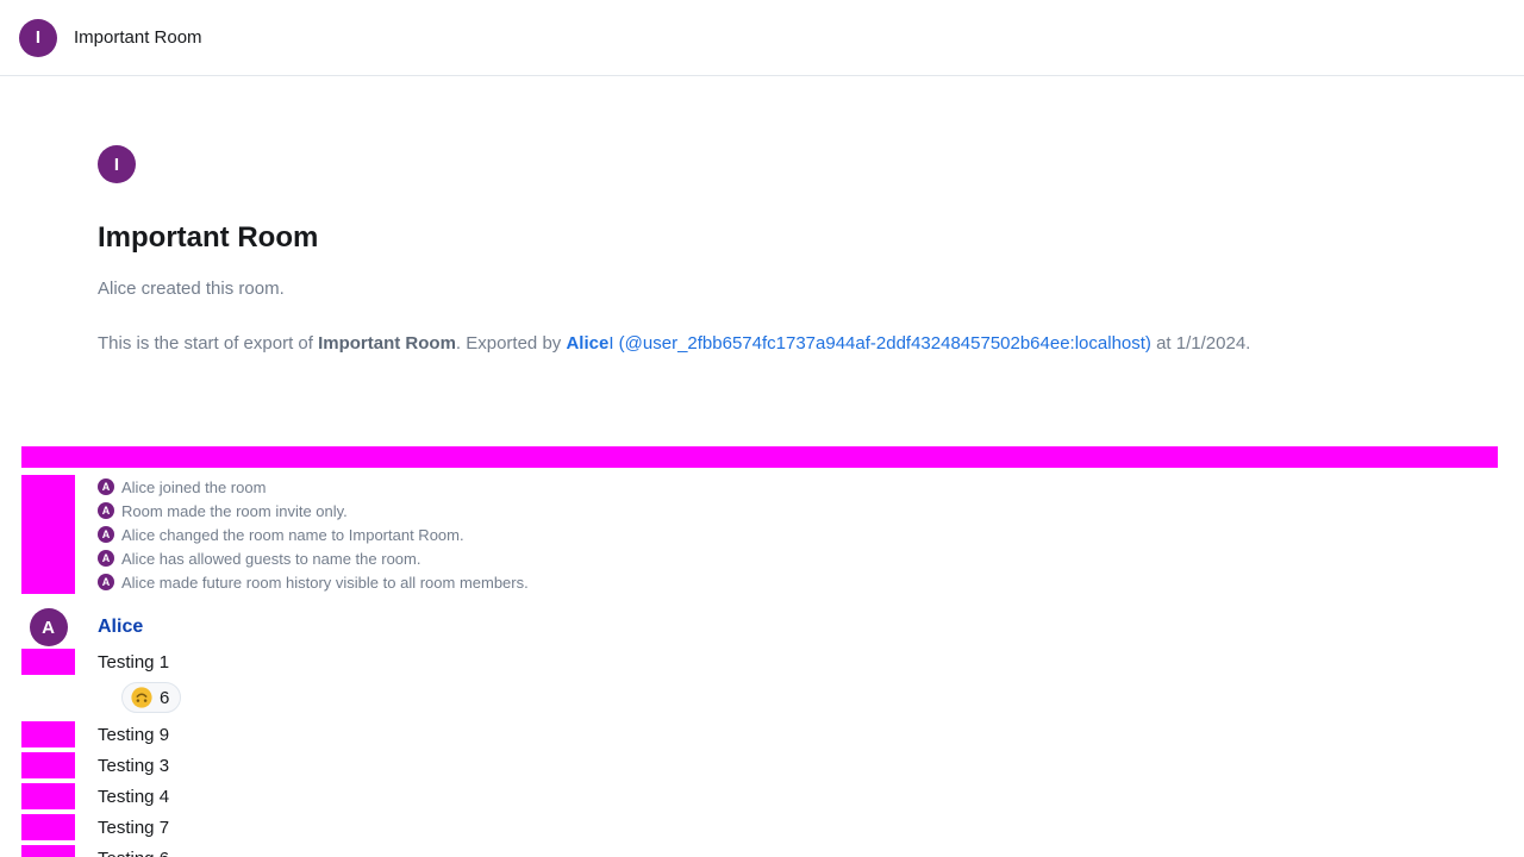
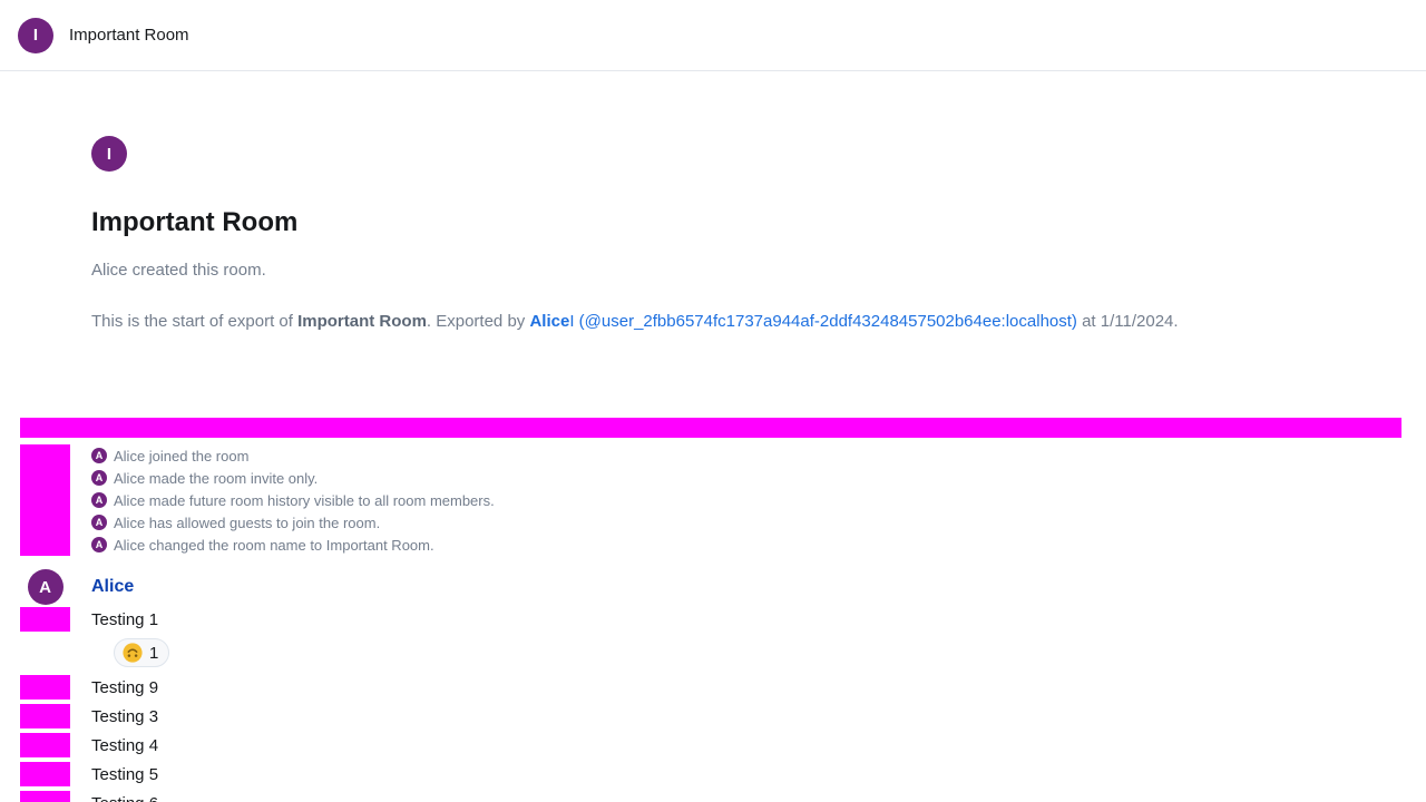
  I
  Important Room
  I
  Important Room
  Alice created this room.
- This is the start of export of Important Room. Exported by AliceI (@user_2fbb6574fc1737a944af-2ddf43248457502b64ee:localhost) at 1/1/2024.
+ This is the start of export of Important Room. Exported by AliceI (@user_2fbb6574fc1737a944af-2ddf43248457502b64ee:localhost) at 1/11/2024.
  A
  Alice joined the room
  A
- Room made the room invite only.
+ Alice made the room invite only.
  A
- Alice changed the room name to Important Room.
+ Alice made future room history visible to all room members.
  A
- Alice has allowed guests to name the room.
+ Alice has allowed guests to join the room.
  A
- Alice made future room history visible to all room members.
+ Alice changed the room name to Important Room.
  A
  Alice
  Testing 1
- 6
+ 1
  Testing 9
  Testing 3
  Testing 4
- Testing 7
+ Testing 5
